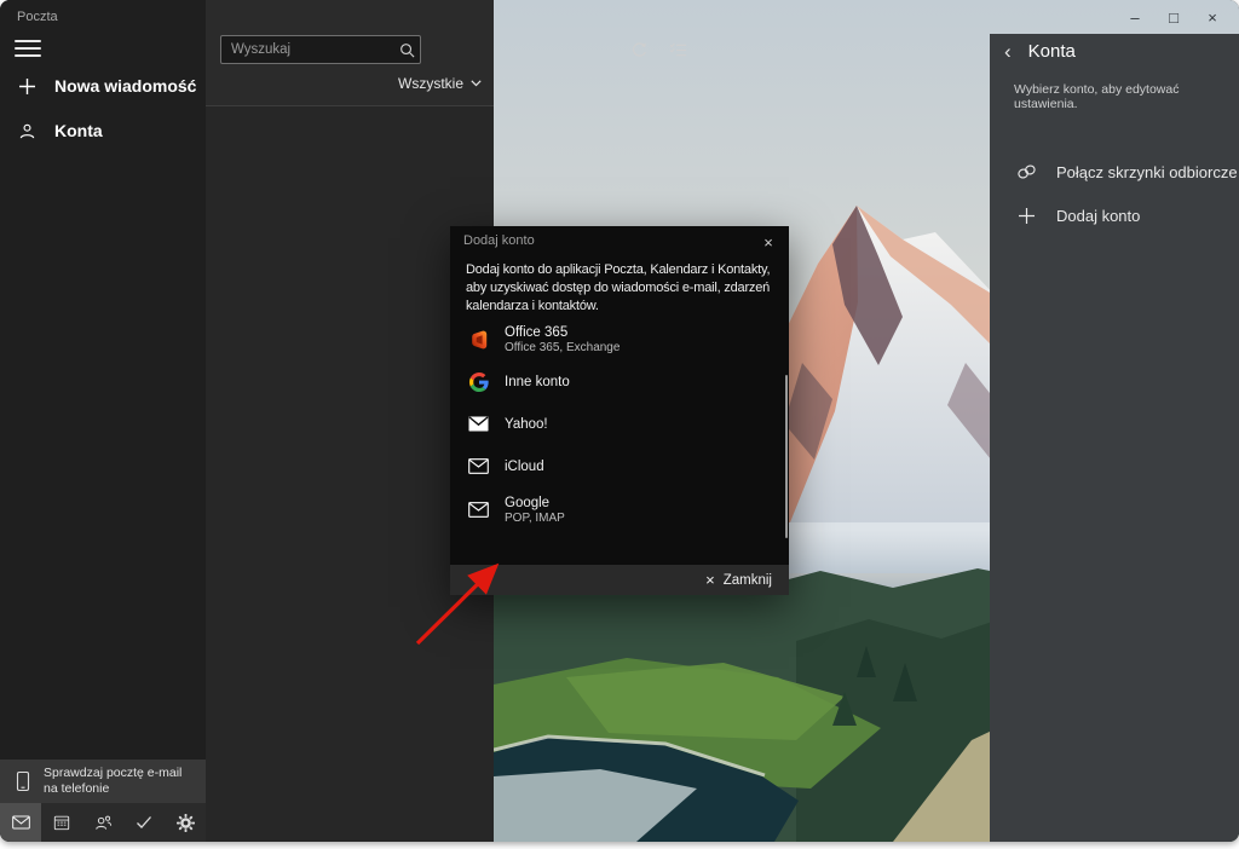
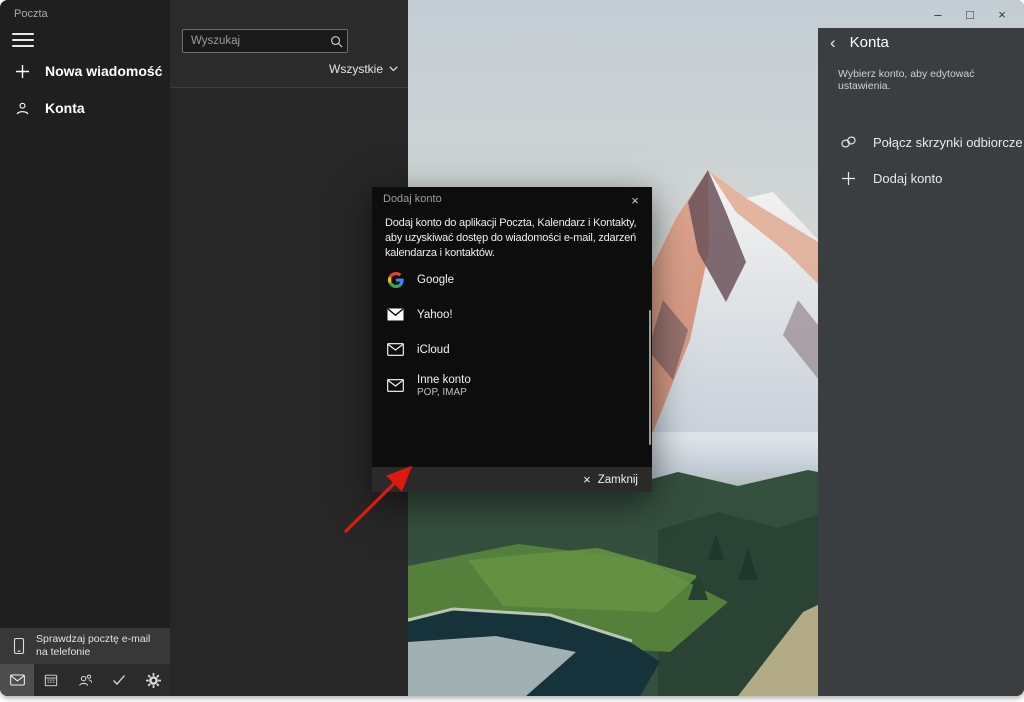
  –
  □
  ×
  Poczta
  Nowa wiadomość
  Konta
  Sprawdzaj pocztę e-mail na telefonie
  Wyszukaj
  Wszystkie
  ‹
  Konta
  Wybierz konto, aby edytować ustawienia.
  Połącz skrzynki odbiorcze
  Dodaj konto
  Dodaj konto
  ×
  Dodaj konto do aplikacji Poczta, Kalendarz i Kontakty, aby uzyskiwać dostęp do wiadomości e-mail, zdarzeń kalendarza i kontaktów.
- Office 365
- Office 365, Exchange
- Inne konto
+ Google
  Yahoo!
  iCloud
- Google
+ Inne konto
  POP, IMAP
  ×
  Zamknij
